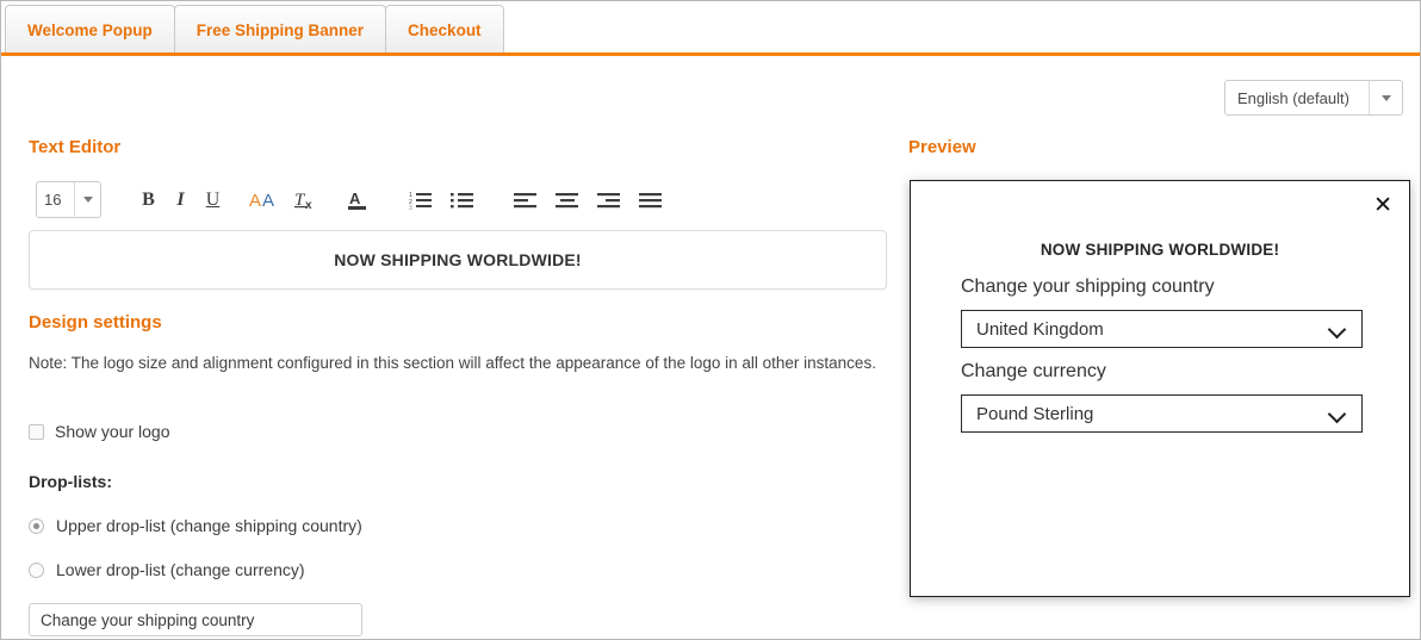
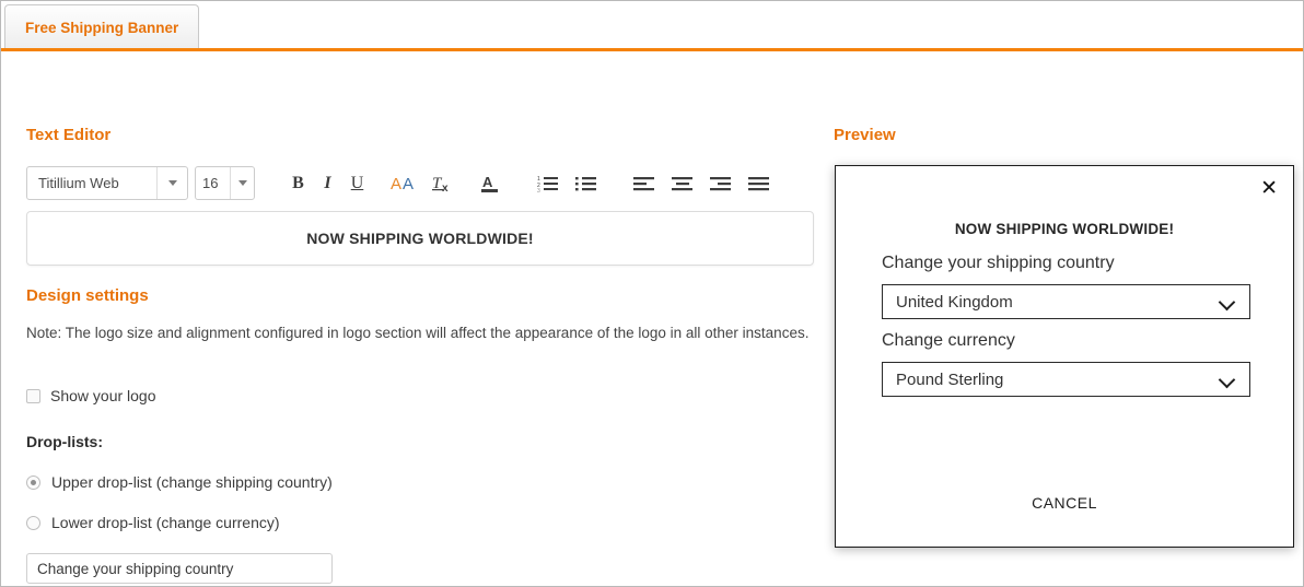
- Welcome Popup
  Free Shipping Banner
- Checkout
- English (default)
  Text Editor
  Design settings
  Preview
+ Titillium Web
  16
  B
  I
  U
  A
  A
  T
  x
  A
  NOW SHIPPING WORLDWIDE!
- Note: The logo size and alignment configured in this section will affect the appearance of the logo in all other instances.
+ Note: The logo size and alignment configured in logo section will affect the appearance of the logo in all other instances.
  Show your logo
  Drop-lists:
  Upper drop-list (change shipping country)
  Lower drop-list (change currency)
  Change your shipping country
  ✕
  NOW SHIPPING WORLDWIDE!
  Change your shipping country
  United Kingdom
  Change currency
  Pound Sterling
+ CANCEL
